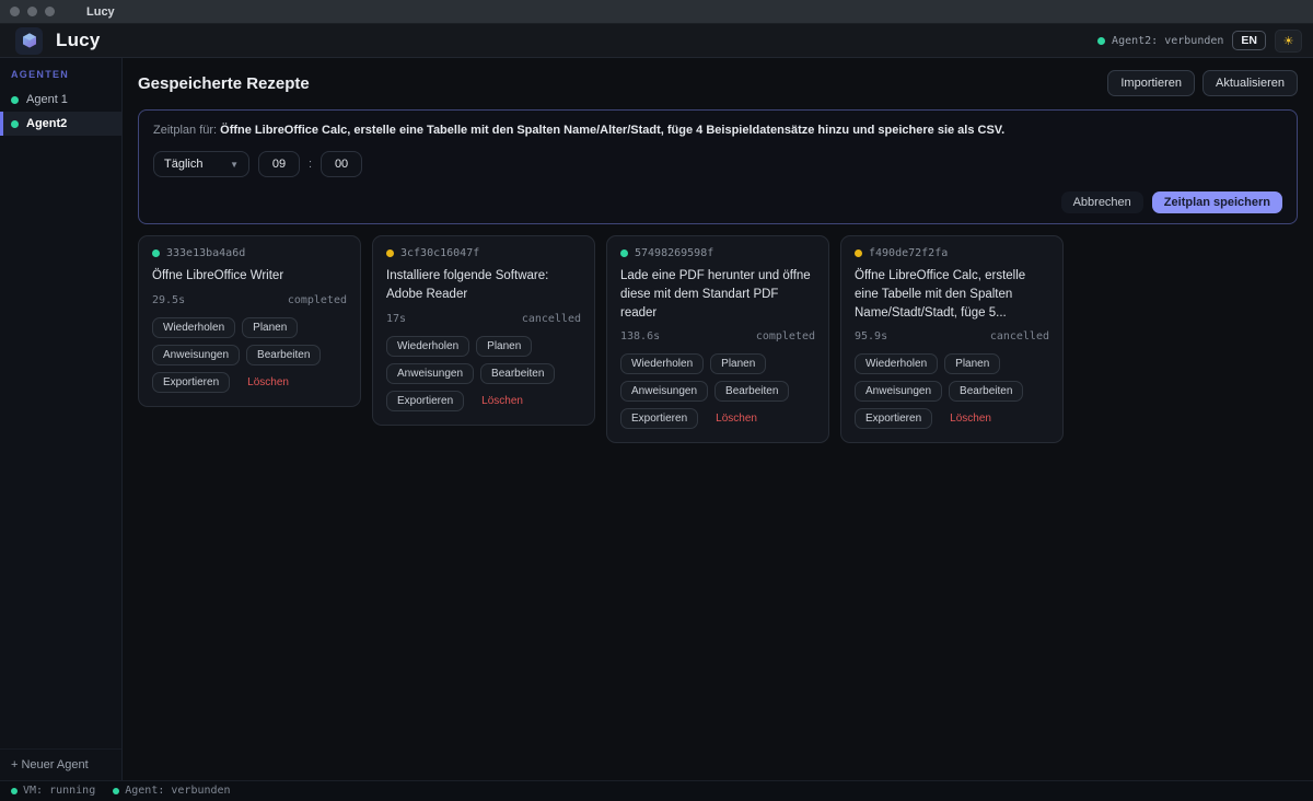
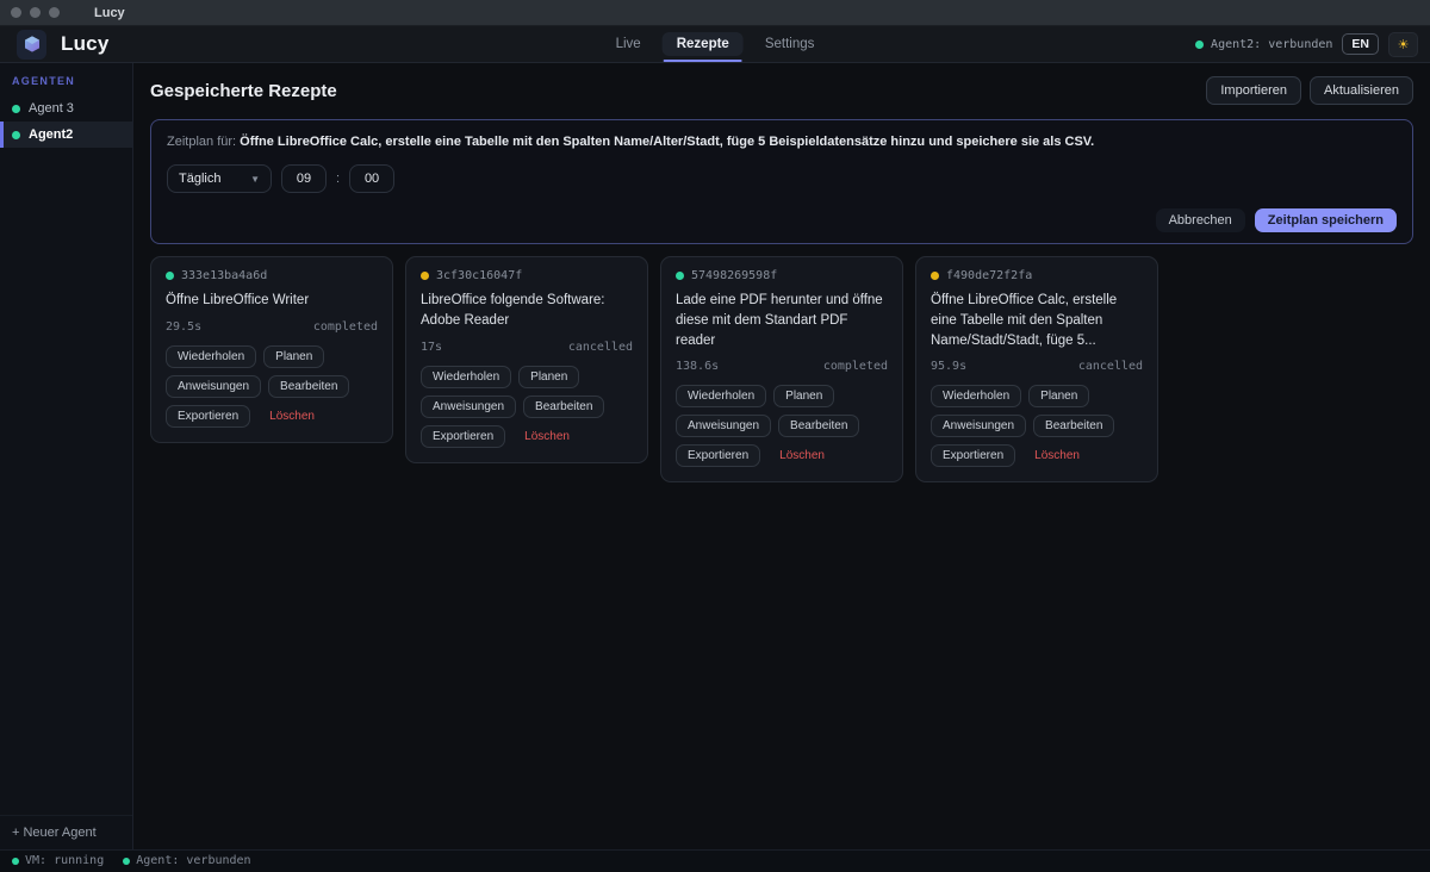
  Lucy
  Lucy
+ Live
+ Rezepte
+ Settings
  Agent2: verbunden
  EN
  ☀
  AGENTEN
- Agent 1
+ Agent 3
  Agent2
  + Neuer Agent
  Gespeicherte Rezepte
  Importieren
  Aktualisieren
- Zeitplan für: Öffne LibreOffice Calc, erstelle eine Tabelle mit den Spalten Name/Alter/Stadt, füge 4 Beispieldatensätze hinzu und speichere sie als CSV.
+ Zeitplan für: Öffne LibreOffice Calc, erstelle eine Tabelle mit den Spalten Name/Alter/Stadt, füge 5 Beispieldatensätze hinzu und speichere sie als CSV.
  Täglich
  ▼
  09
  :
  00
  Abbrechen
  Zeitplan speichern
  333e13ba4a6d
  Öffne LibreOffice Writer
  29.5s
  completed
  Wiederholen
  Planen
  Anweisungen
  Bearbeiten
  Exportieren
  Löschen
  3cf30c16047f
- Installiere folgende Software: Adobe Reader
+ LibreOffice folgende Software: Adobe Reader
  17s
  cancelled
  Wiederholen
  Planen
  Anweisungen
  Bearbeiten
  Exportieren
  Löschen
  57498269598f
  Lade eine PDF herunter und öffne diese mit dem Standart PDF reader
  138.6s
  completed
  Wiederholen
  Planen
  Anweisungen
  Bearbeiten
  Exportieren
  Löschen
  f490de72f2fa
  Öffne LibreOffice Calc, erstelle eine Tabelle mit den Spalten Name/Stadt/Stadt, füge 5...
  95.9s
  cancelled
  Wiederholen
  Planen
  Anweisungen
  Bearbeiten
  Exportieren
  Löschen
  VM: running
  Agent: verbunden
